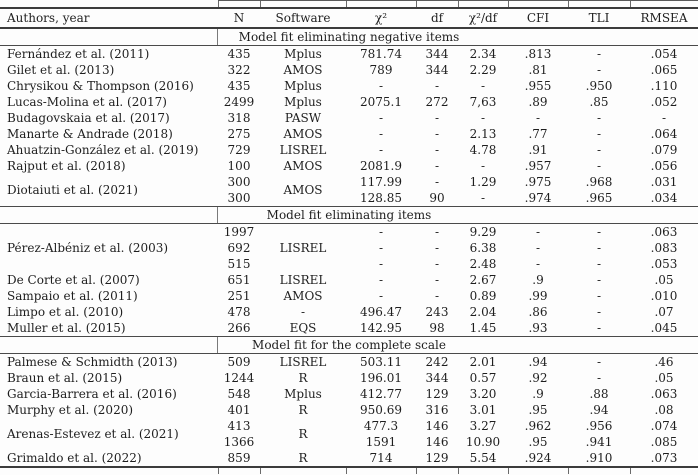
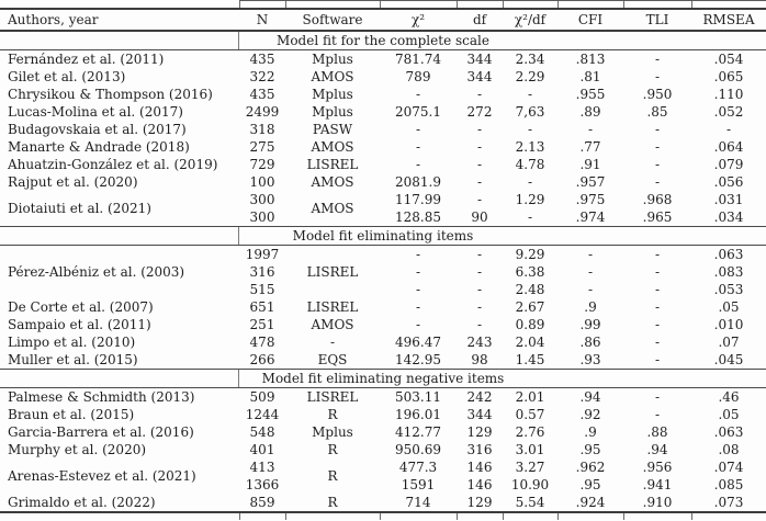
  Authors, year	N	Software	χ²	df	χ²/df	CFI	TLI	RMSEA
- Model fit eliminating negative items
+ Model fit for the complete scale
  Fernández et al. (2011)	435	Mplus	781.74	344	2.34	.813	-	.054
  Gilet et al. (2013)	322	AMOS	789	344	2.29	.81	-	.065
  Chrysikou & Thompson (2016)	435	Mplus	-	-	-	.955	.950	.110
  Lucas-Molina et al. (2017)	2499	Mplus	2075.1	272	7,63	.89	.85	.052
  Budagovskaia et al. (2017)	318	PASW	-	-	-	-	-	-
  Manarte & Andrade (2018)	275	AMOS	-	-	2.13	.77	-	.064
  Ahuatzin-González et al. (2019)	729	LISREL	-	-	4.78	.91	-	.079
- Rajput et al. (2018)	100	AMOS	2081.9	-	-	.957	-	.056
+ Rajput et al. (2020)	100	AMOS	2081.9	-	-	.957	-	.056
  Diotaiuti et al. (2021)	300	AMOS	117.99	-	1.29	.975	.968	.031
  300	128.85	90	-	.974	.965	.034
  Model fit eliminating items
  Pérez-Albéniz et al. (2003)	1997	LISREL	-	-	9.29	-	-	.063
- 692	-	-	6.38	-	-	.083
+ 316	-	-	6.38	-	-	.083
  515	-	-	2.48	-	-	.053
  De Corte et al. (2007)	651	LISREL	-	-	2.67	.9	-	.05
  Sampaio et al. (2011)	251	AMOS	-	-	0.89	.99	-	.010
  Limpo et al. (2010)	478	-	496.47	243	2.04	.86	-	.07
  Muller et al. (2015)	266	EQS	142.95	98	1.45	.93	-	.045
- Model fit for the complete scale
+ Model fit eliminating negative items
  Palmese & Schmidth (2013)	509	LISREL	503.11	242	2.01	.94	-	.46
  Braun et al. (2015)	1244	R	196.01	344	0.57	.92	-	.05
- Garcia-Barrera et al. (2016)	548	Mplus	412.77	129	3.20	.9	.88	.063
+ Garcia-Barrera et al. (2016)	548	Mplus	412.77	129	2.76	.9	.88	.063
  Murphy et al. (2020)	401	R	950.69	316	3.01	.95	.94	.08
  Arenas-Estevez et al. (2021)	413	R	477.3	146	3.27	.962	.956	.074
  1366	1591	146	10.90	.95	.941	.085
  Grimaldo et al. (2022)	859	R	714	129	5.54	.924	.910	.073
